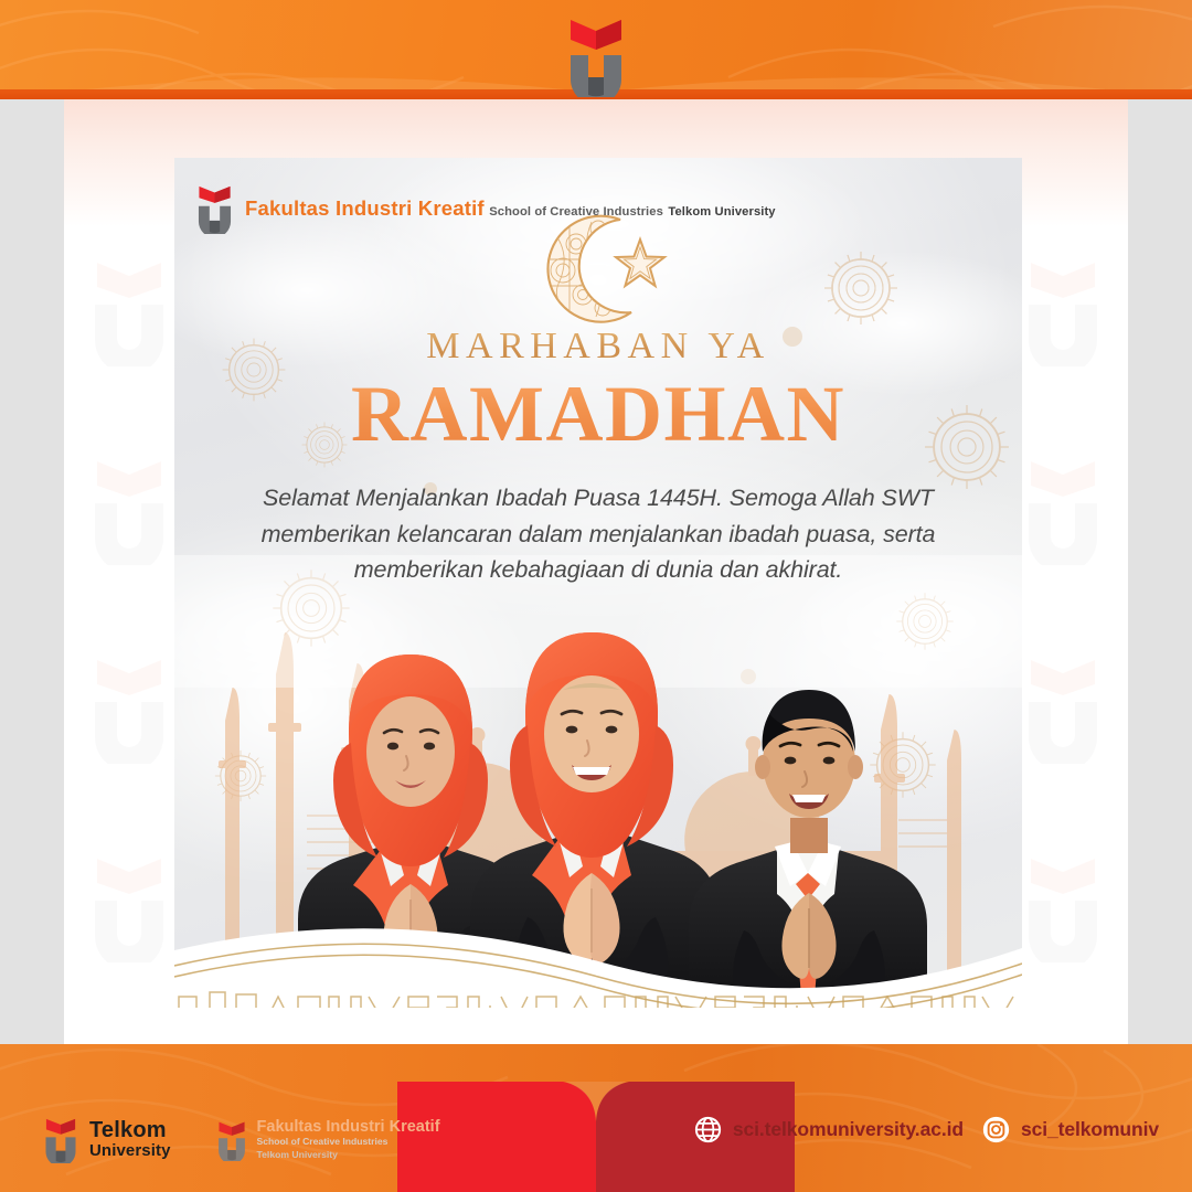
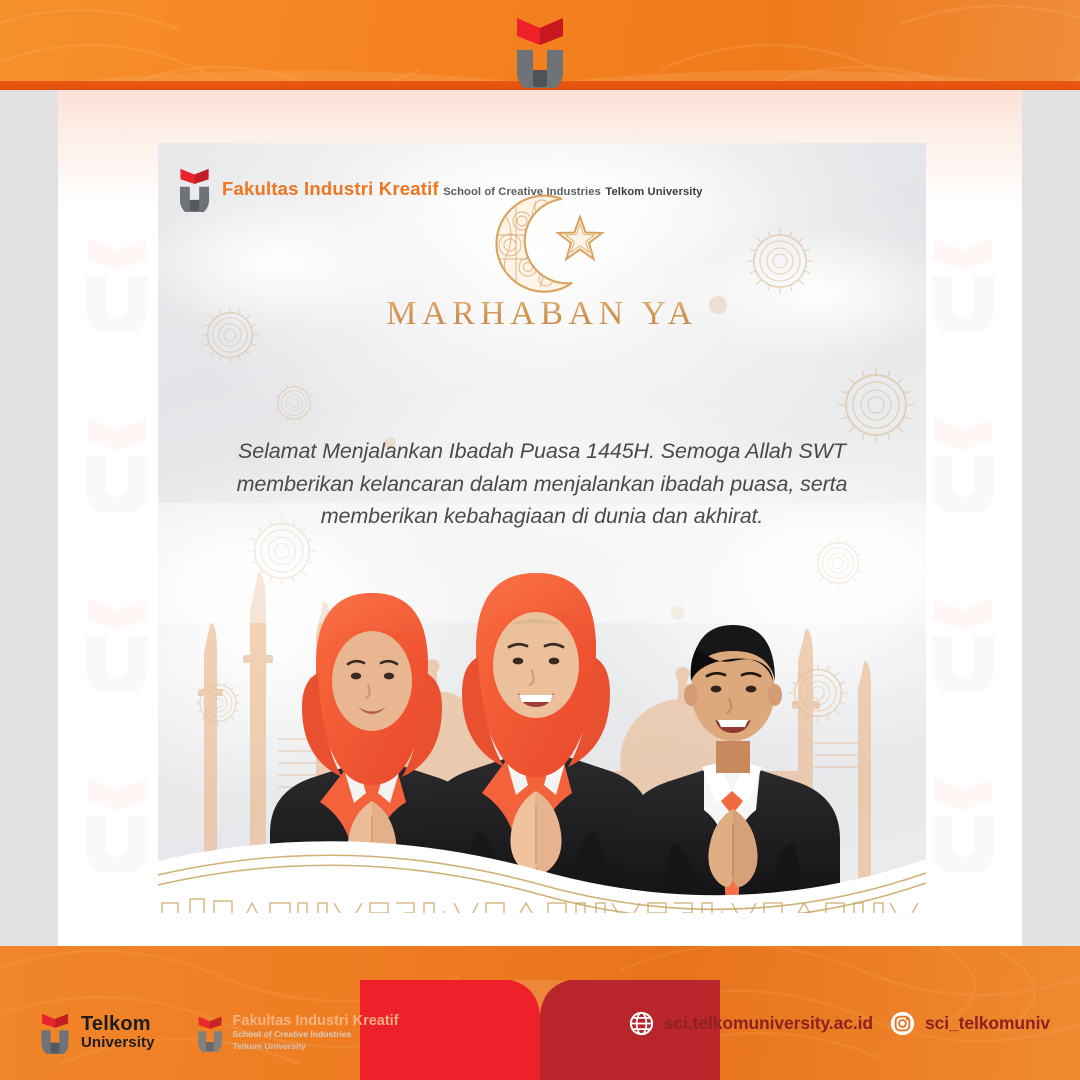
  Fakultas Industri Kreatif School of Creative Industries Telkom University
  MARHABAN YA
- RAMADHAN
  Selamat Menjalankan Ibadah Puasa 1445H. Semoga Allah SWT memberikan kelancaran dalam menjalankan ibadah puasa, serta memberikan kebahagiaan di dunia dan akhirat.
  Telkom
  University
  Fakultas Industri Kreatif
  School of Creative Industries
  Telkom University
  sci.telkomuniversity.ac.id
  sci_telkomuniv
